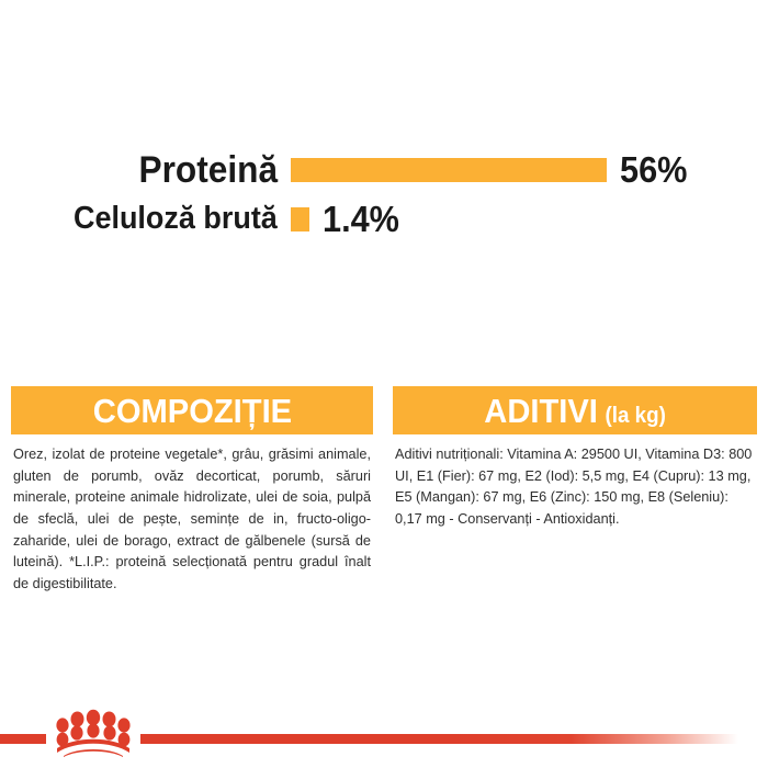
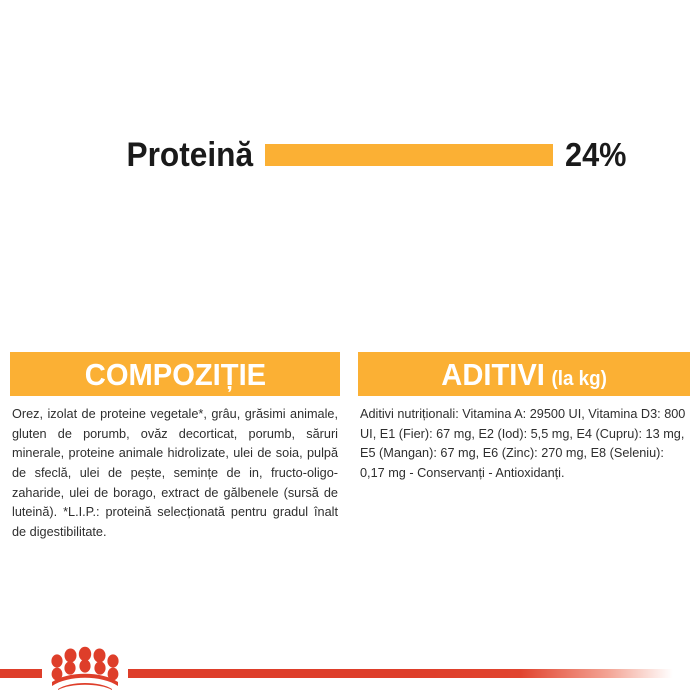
  Proteină
- 56%
+ 24%
- Celuloză brută
- 1.4%
  COMPOZIȚIE
  Orez, izolat de proteine vegetale*, grâu, grăsimi animale, gluten de porumb, ovăz decorticat, porumb, săruri minerale, proteine animale hidrolizate, ulei de soia, pulpă de sfeclă, ulei de pește, semințe de in, fructo-oligo-zaharide, ulei de borago, extract de gălbenele (sursă de luteină). *L.I.P.: proteină selecționată pentru gradul înalt de digestibilitate.
  ADITIVI
  (la kg)
- Aditivi nutriționali: Vitamina A: 29500 UI, Vitamina D3: 800 UI, E1 (Fier): 67 mg, E2 (Iod): 5,5 mg, E4 (Cupru): 13 mg, E5 (Mangan): 67 mg, E6 (Zinc): 150 mg, E8 (Seleniu): 0,17 mg - Conservanți - Antioxidanți.
+ Aditivi nutriționali: Vitamina A: 29500 UI, Vitamina D3: 800 UI, E1 (Fier): 67 mg, E2 (Iod): 5,5 mg, E4 (Cupru): 13 mg, E5 (Mangan): 67 mg, E6 (Zinc): 270 mg, E8 (Seleniu): 0,17 mg - Conservanți - Antioxidanți.
